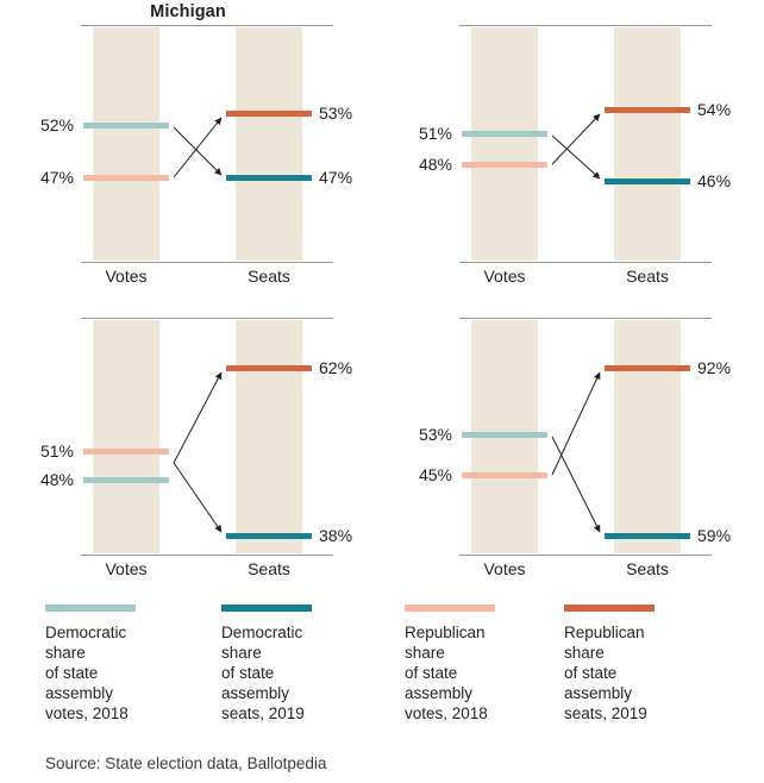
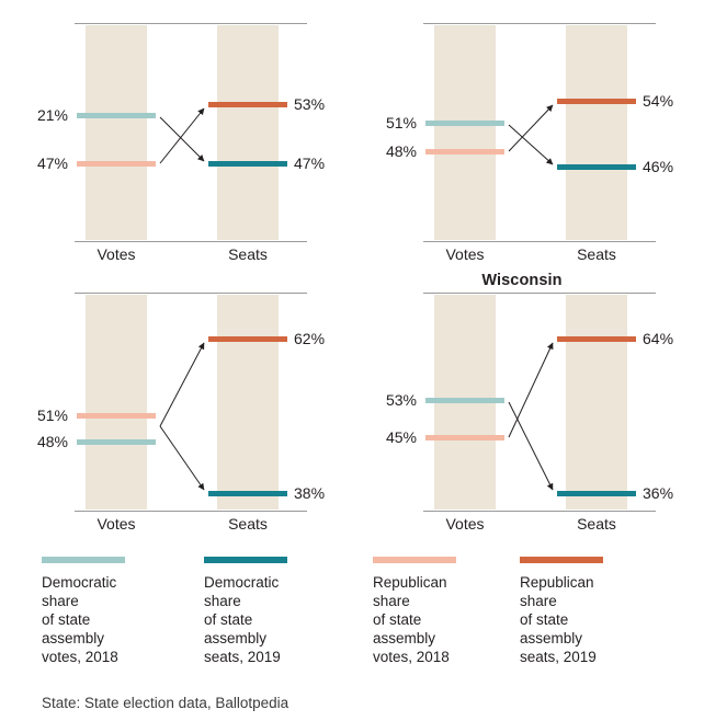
- Michigan
- 52%
+ 21%
  47%
  53%
  47%
  Votes
  Seats
  51%
  48%
  54%
  46%
  Votes
  Seats
  51%
  48%
  62%
  38%
  Votes
  Seats
+ Wisconsin
  53%
  45%
- 92%
+ 64%
- 59%
+ 36%
  Votes
  Seats
  Democratic
  share
  of state
  assembly
  votes, 2018
  Democratic
  share
  of state
  assembly
  seats, 2019
  Republican
  share
  of state
  assembly
  votes, 2018
  Republican
  share
  of state
  assembly
  seats, 2019
- Source: State election data, Ballotpedia
+ State: State election data, Ballotpedia
